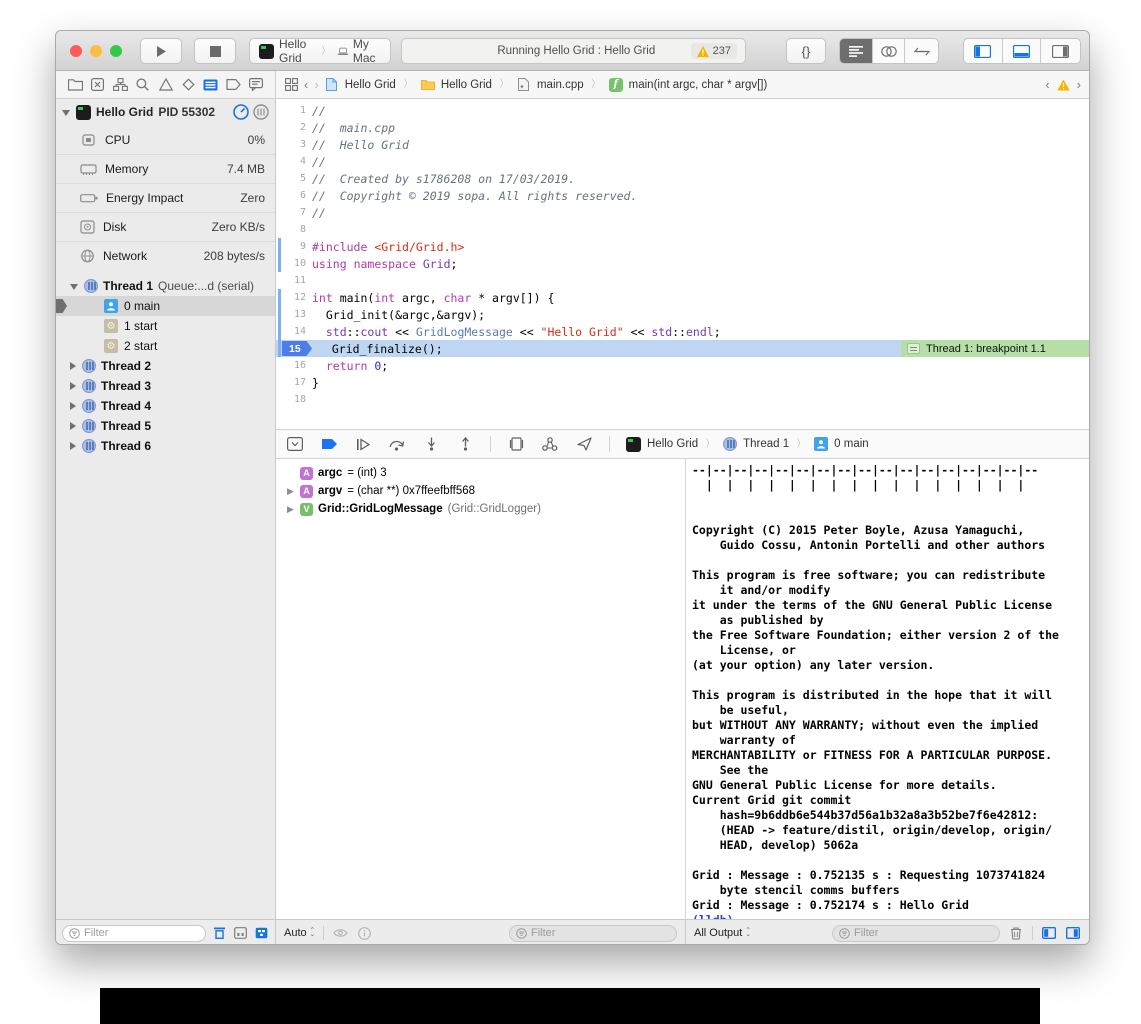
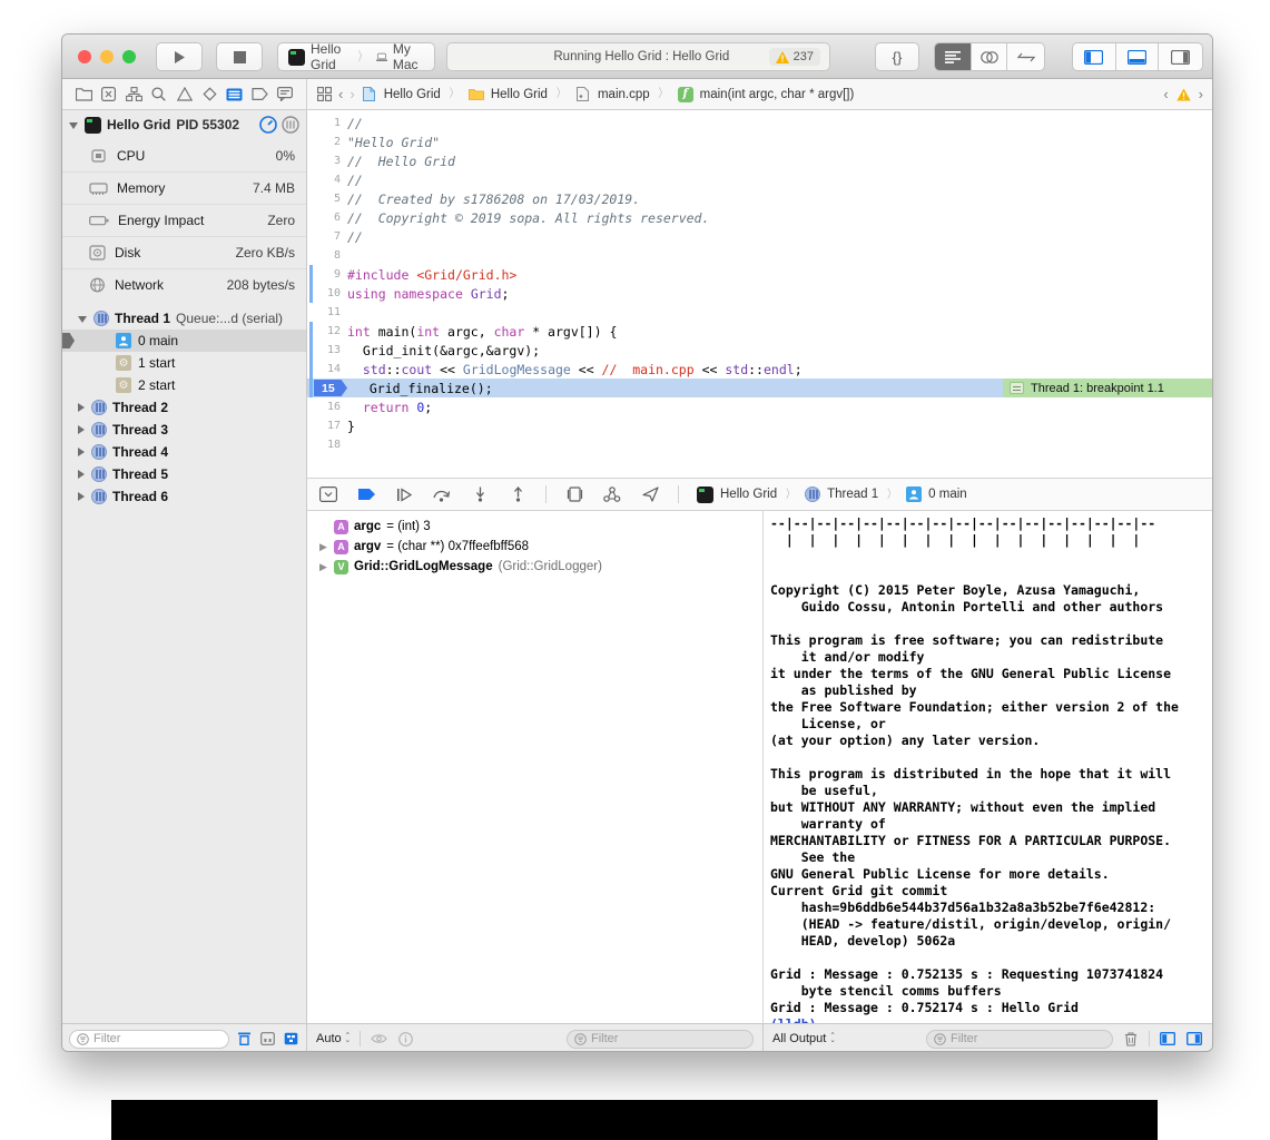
  Hello Grid
  〉
  My Mac
  Running Hello Grid : Hello Grid
  237
  {}
  ‹
  ›
  Hello Grid
  〉
  Hello Grid
  〉
  main.cpp
  〉
  f
  main(int argc, char * argv[])
  ‹
  ›
  Hello Grid
  PID 55302
  CPU
  0%
  Memory
  7.4 MB
  Energy Impact
  Zero
  Disk
  Zero KB/s
  Network
  208 bytes/s
  Thread 1
  Queue:...d (serial)
  0 main
  ⚙
  1 start
  ⚙
  2 start
  Thread 2
  Thread 3
  Thread 4
  Thread 5
  Thread 6
  1
  //
  2
- // main.cpp
+ "Hello Grid"
  3
  // Hello Grid
  4
  //
  5
  // Created by s1786208 on 17/03/2019.
  6
  // Copyright © 2019 sopa. All rights reserved.
  7
  //
  8
  9
  #include <Grid/Grid.h>
  10
  using namespace Grid;
  11
  12
  int main(int argc, char * argv[]) {
  13
  Grid_init(&argc,&argv);
  14
- std::cout << GridLogMessage << "Hello Grid" << std::endl;
+ std::cout << GridLogMessage << // main.cpp << std::endl;
  15
  Grid_finalize();
  Thread 1: breakpoint 1.1
  16
  return 0;
  17
  }
  18
  Hello Grid
  〉
  Thread 1
  〉
  0 main
  A
  argc
  = (int) 3
  ▶
  A
  argv
  = (char **) 0x7ffeefbff568
  ▶
  V
  Grid::GridLogMessage
  (Grid::GridLogger)
  --|--|--|--|--|--|--|--|--|--|--|--|--|--|--|--|--
  | | | | | | | | | | | | | | | |
  Copyright (C) 2015 Peter Boyle, Azusa Yamaguchi,
  Guido Cossu, Antonin Portelli and other authors
  This program is free software; you can redistribute
  it and/or modify
  it under the terms of the GNU General Public License
  as published by
  the Free Software Foundation; either version 2 of the
  License, or
  (at your option) any later version.
  This program is distributed in the hope that it will
  be useful,
  but WITHOUT ANY WARRANTY; without even the implied
  warranty of
  MERCHANTABILITY or FITNESS FOR A PARTICULAR PURPOSE.
  See the
  GNU General Public License for more details.
  Current Grid git commit
  hash=9b6ddb6e544b37d56a1b32a8a3b52be7f6e42812:
  (HEAD -> feature/distil, origin/develop, origin/
  HEAD, develop) 5062a
  Grid : Message : 0.752135 s : Requesting 1073741824
  byte stencil comms buffers
  Grid : Message : 0.752174 s : Hello Grid
  Filter
  Auto
  Filter
  All Output
  Filter
